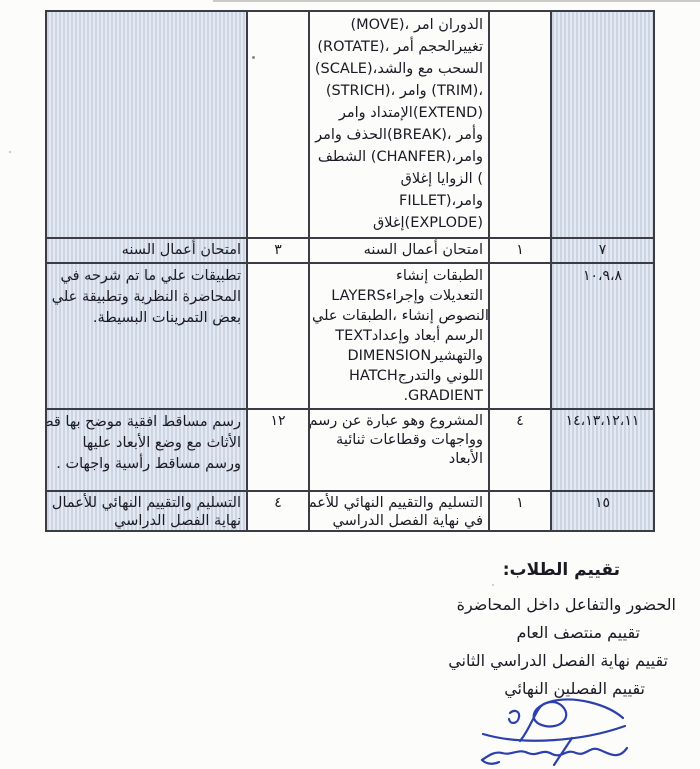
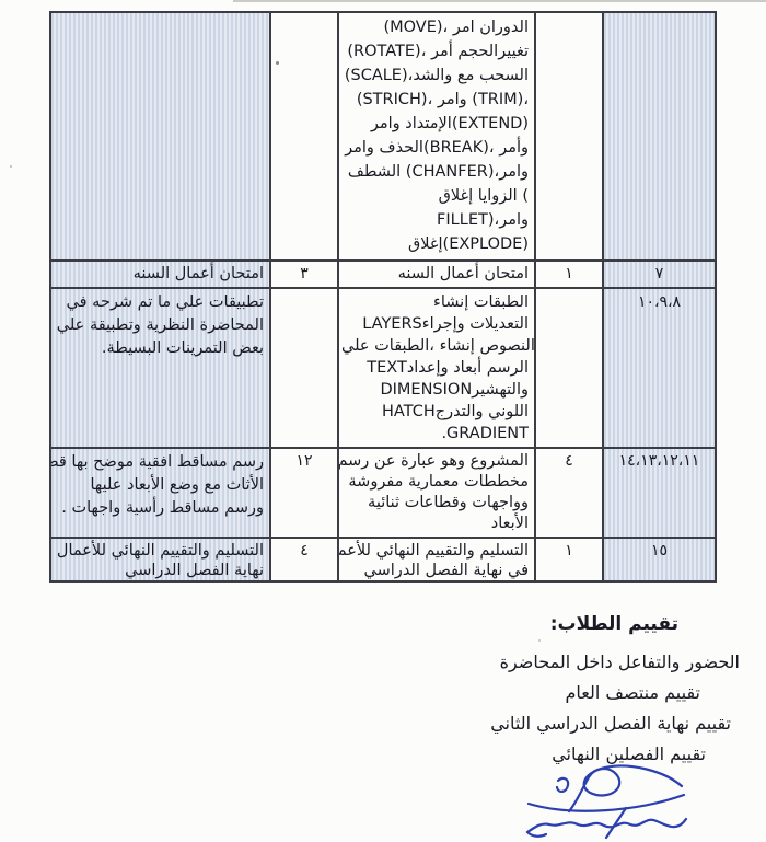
  (MOVE)، امر الدوران
  (ROTATE)، أمر تغييرالحجم
  (SCALE)،والشد مع السحب
  (STRICH)، وامر (TRIM)،
  وامر الإمتداد(EXTEND)
  وامر الحذف(BREAK)، وأمر
  الشطف (CHANFER)،وامر
  إغلاق الزوايا (
  FILLET)،وامر
  إغلاق(EXPLODE)
  امتحان أعمال السنه
  ٣
  امتحان أعمال السنه
  ١
  ٧
  تطبيقات علي ما تم شرحه في
  المحاضرة النظرية وتطبيقة علي
  بعض التمرينات البسيطة.
  إنشاء الطبقات
  LAYERSوإجراء التعديلات
  علي الطبقات،‎ إنشاء النصوص
  TEXTوإعداد أبعاد الرسم
  DIMENSIONوالتهشير
  HATCHوالتدرج اللوني
  .GRADIENT
  ١٠،٩،٨
  رسم مساقط افقية موضح بها قط
  الأثاث مع وضع الأبعاد عليها
  ورسم مساقط رأسية واجهات .
  ١٢
  المشروع وهو عبارة عن رسم
+ مخططات معمارية مفروشة
  وواجهات وقطاعات ثنائية
  الأبعاد
  ٤
  ١٤،١٣،١٢،١١
  التسليم والتقييم النهائي للأعمال
  نهاية الفصل الدراسي
  ٤
  التسليم والتقييم النهائي للأعم
  في نهاية الفصل الدراسي
  ١
  ١٥
  تقييم الطلاب:
  الحضور والتفاعل داخل المحاضرة
  تقييم منتصف العام
  تقييم نهاية الفصل الدراسي الثاني
  تقييم الفصلين النهائي
